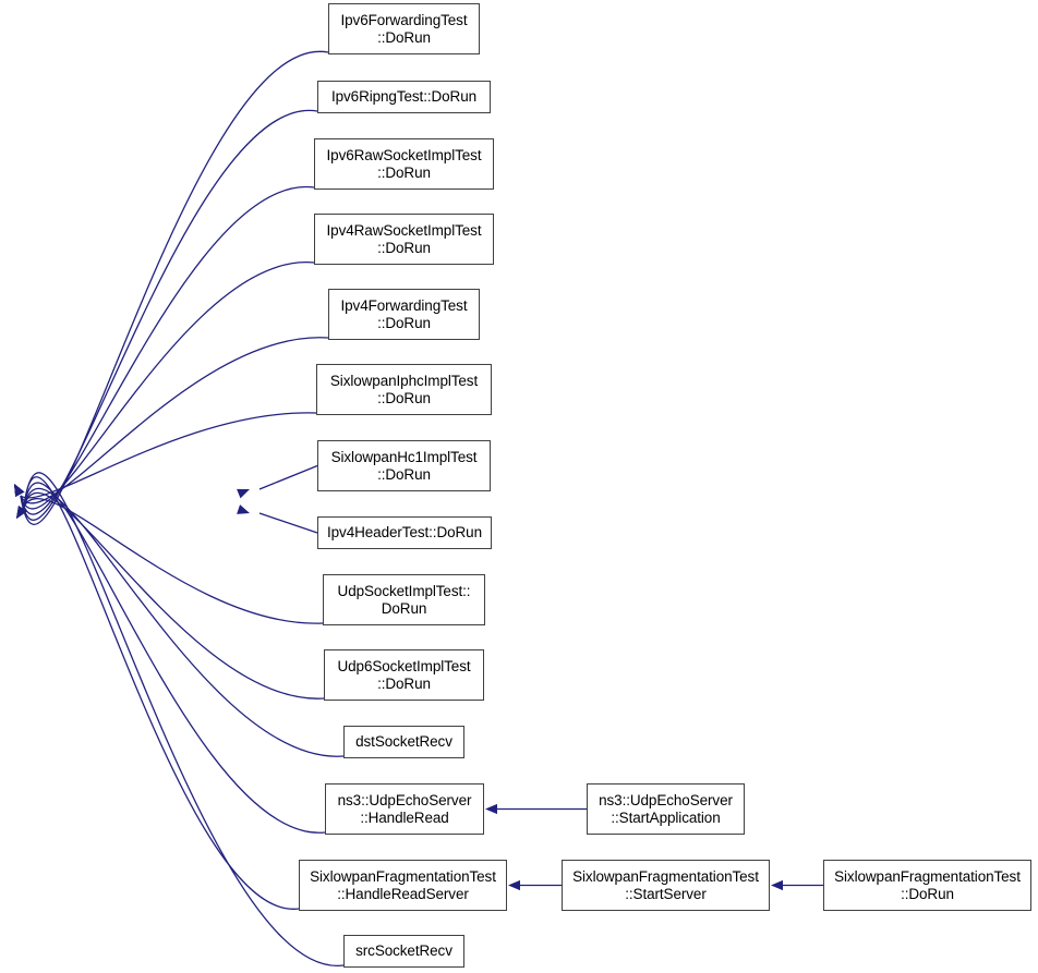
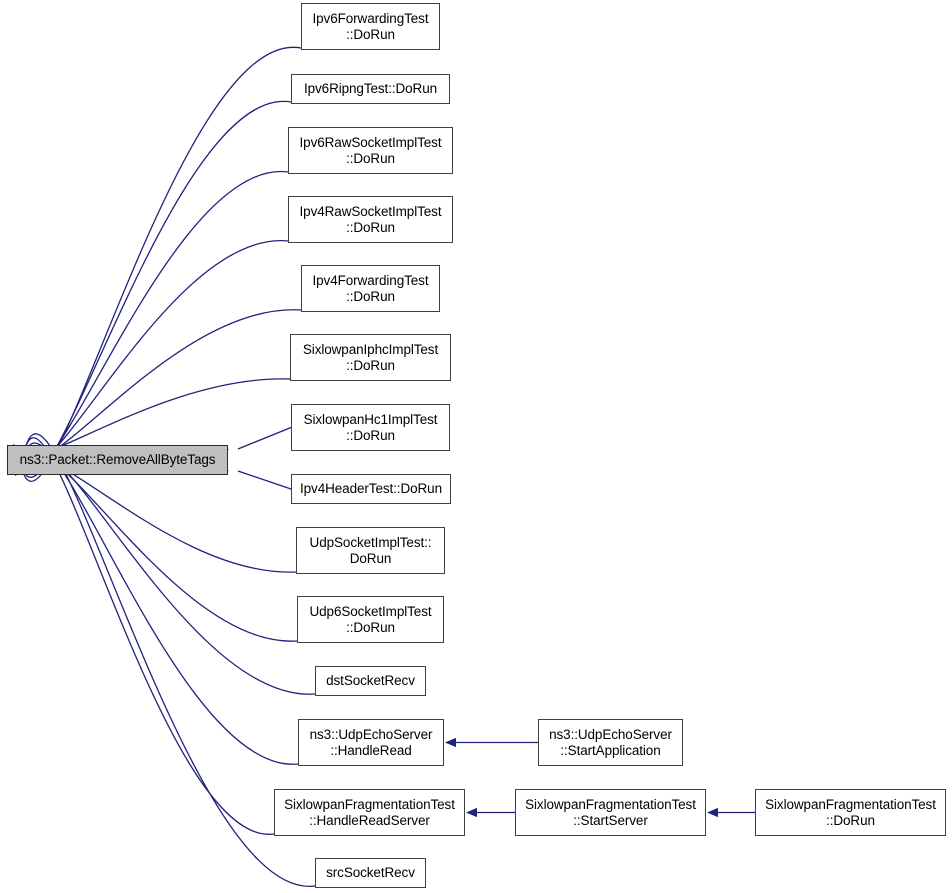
+ ns3::Packet::RemoveAllByteTags
  Ipv6ForwardingTest
  ::DoRun
  Ipv6RipngTest::DoRun
  Ipv6RawSocketImplTest
  ::DoRun
  Ipv4RawSocketImplTest
  ::DoRun
  Ipv4ForwardingTest
  ::DoRun
  SixlowpanIphcImplTest
  ::DoRun
  SixlowpanHc1ImplTest
  ::DoRun
  Ipv4HeaderTest::DoRun
  UdpSocketImplTest::
  DoRun
  Udp6SocketImplTest
  ::DoRun
  dstSocketRecv
  ns3::UdpEchoServer
  ::HandleRead
  SixlowpanFragmentationTest
  ::HandleReadServer
  srcSocketRecv
  ns3::UdpEchoServer
  ::StartApplication
  SixlowpanFragmentationTest
  ::StartServer
  SixlowpanFragmentationTest
  ::DoRun
